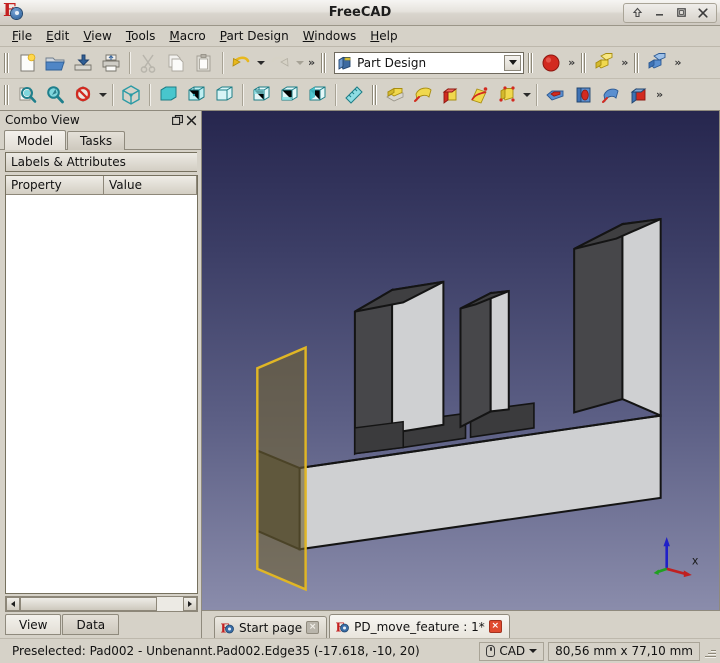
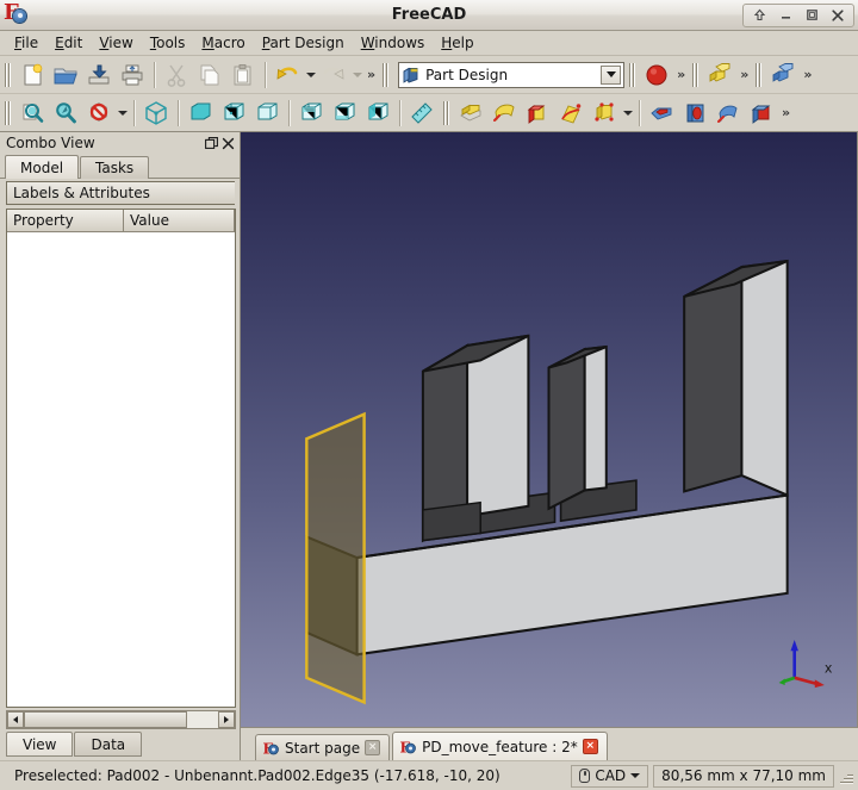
  F
  FreeCAD
  File
  Edit
  View
  Tools
  Macro
  Part Design
  Windows
  Help
  »
  Part Design
  »
  »
  »
  »
  Combo View
  Model
  Tasks
  Labels & Attributes
  Property
  Value
  View
  Data
  x
  F
  Start page
  ×
  F
- PD_move_feature : 1*
+ PD_move_feature : 2*
  ×
  Preselected: Pad002 - Unbenannt.Pad002.Edge35 (-17.618, -10, 20)
  CAD
  80,56 mm x 77,10 mm
